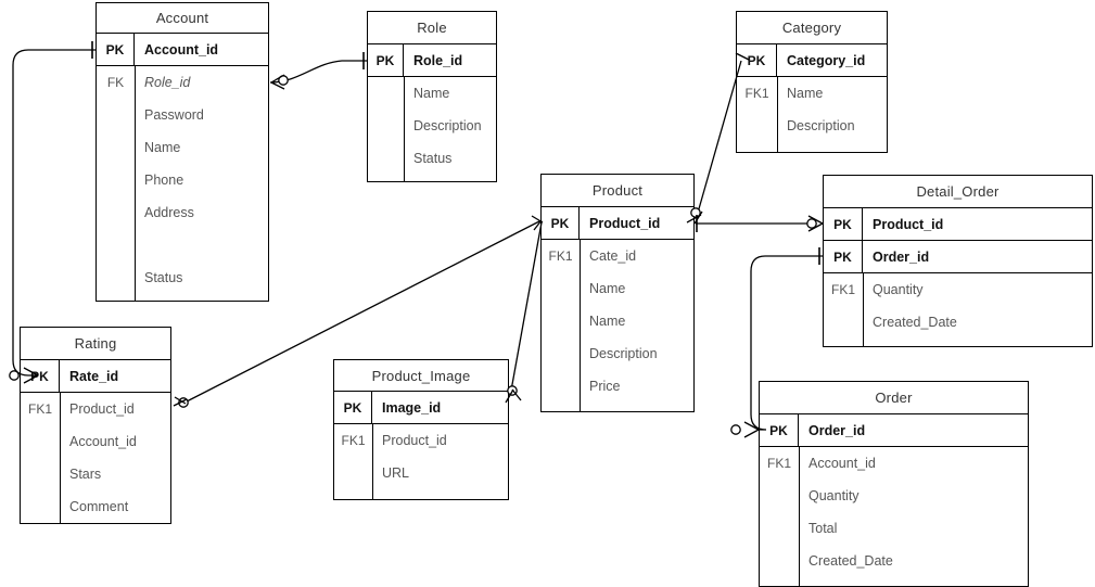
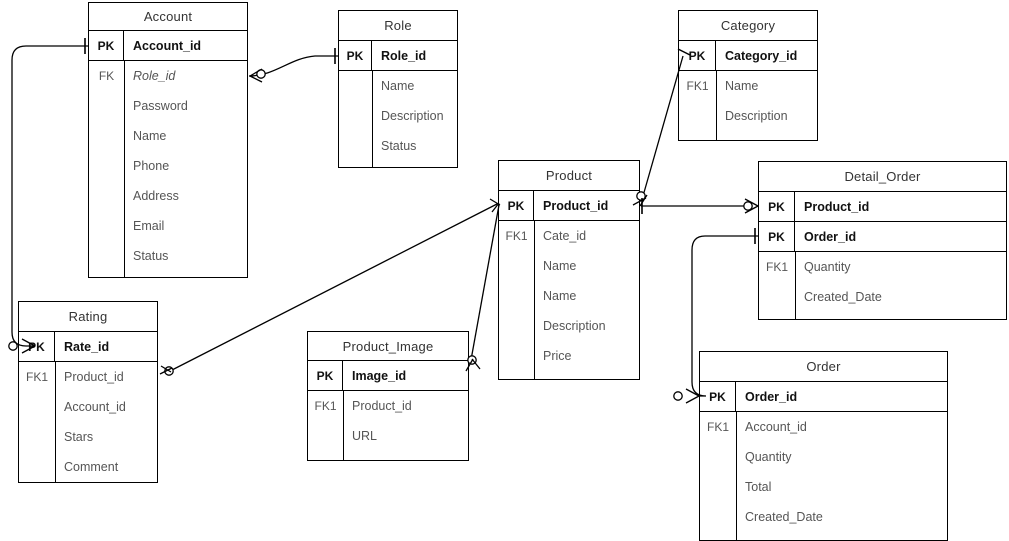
  Account
  PK
  Account_id
  FK
  Role_id
  Password
  Name
  Phone
  Address
+ Email
  Status
  Role
  PK
  Role_id
  Name
  Description
  Status
  Category
  PK
  Category_id
  FK1
  Name
  Description
  Product
  PK
  Product_id
  FK1
  Cate_id
  Name
  Name
  Description
  Price
  Detail_Order
  PK
  Product_id
  PK
  Order_id
  FK1
  Quantity
  Created_Date
  Order
  PK
  Order_id
  FK1
  Account_id
  Quantity
  Total
  Created_Date
  Rating
  Rate_id
  FK1
  Product_id
  Account_id
  Stars
  Comment
  Product_Image
  PK
  Image_id
  FK1
  Product_id
  URL
